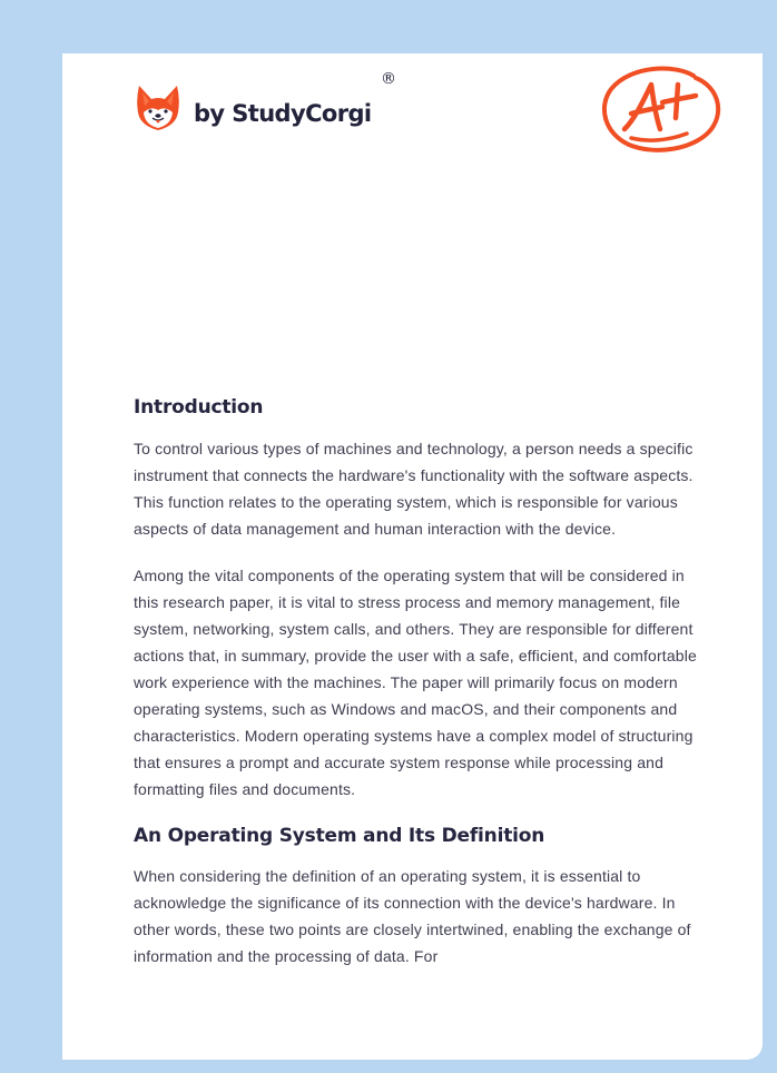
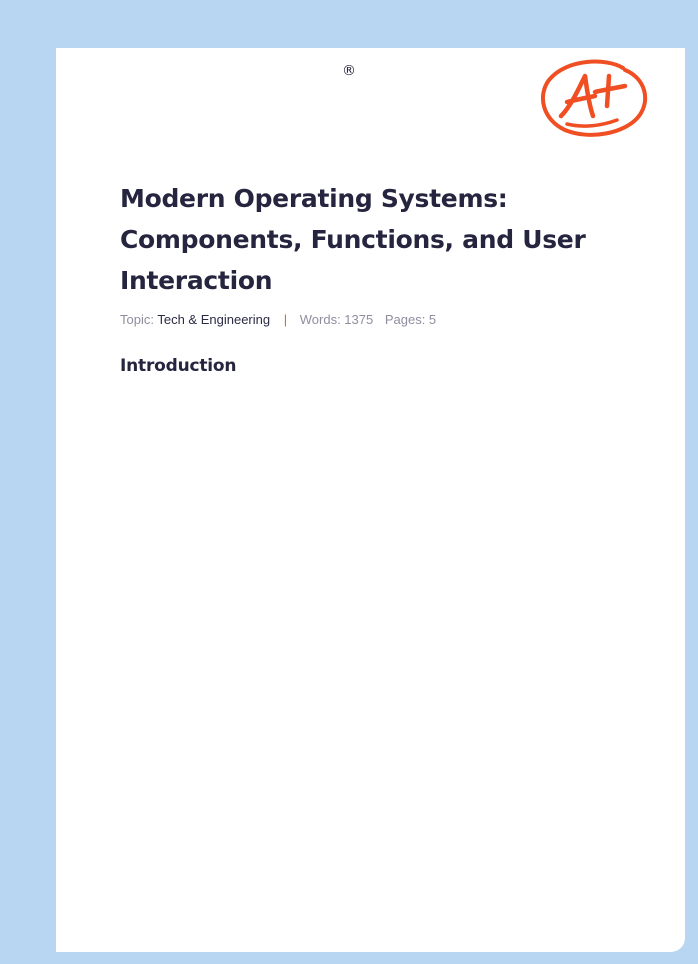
- by StudyCorgi
  ®
+ Modern Operating Systems: Components, Functions, and User Interaction
+ Topic: Tech & Engineering | Words: 1375 Pages: 5
  Introduction
- To control various types of machines and technology, a person needs a specific instrument that connects the hardware's functionality with the software aspects. This function relates to the operating system, which is responsible for various aspects of data management and human interaction with the device.
- Among the vital components of the operating system that will be considered in this research paper, it is vital to stress process and memory management, file system, networking, system calls, and others. They are responsible for different actions that, in summary, provide the user with a safe, efficient, and comfortable work experience with the machines. The paper will primarily focus on modern operating systems, such as Windows and macOS, and their components and characteristics. Modern operating systems have a complex model of structuring that ensures a prompt and accurate system response while processing and formatting files and documents.
- An Operating System and Its Definition
- When considering the definition of an operating system, it is essential to acknowledge the significance of its connection with the device's hardware. In other words, these two points are closely intertwined, enabling the exchange of information and the processing of data. For
